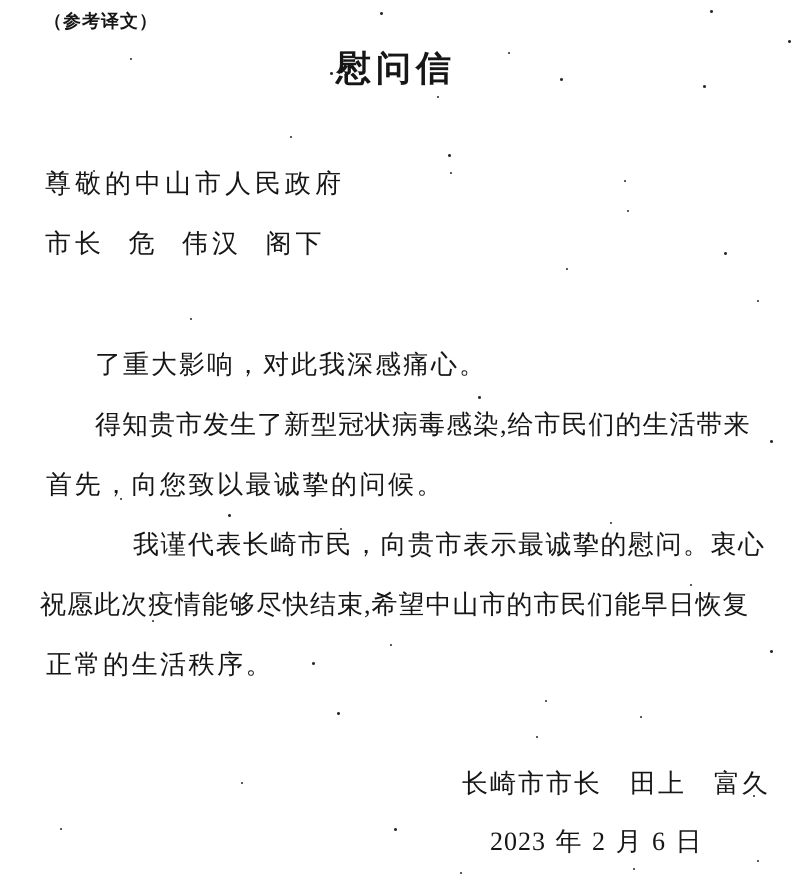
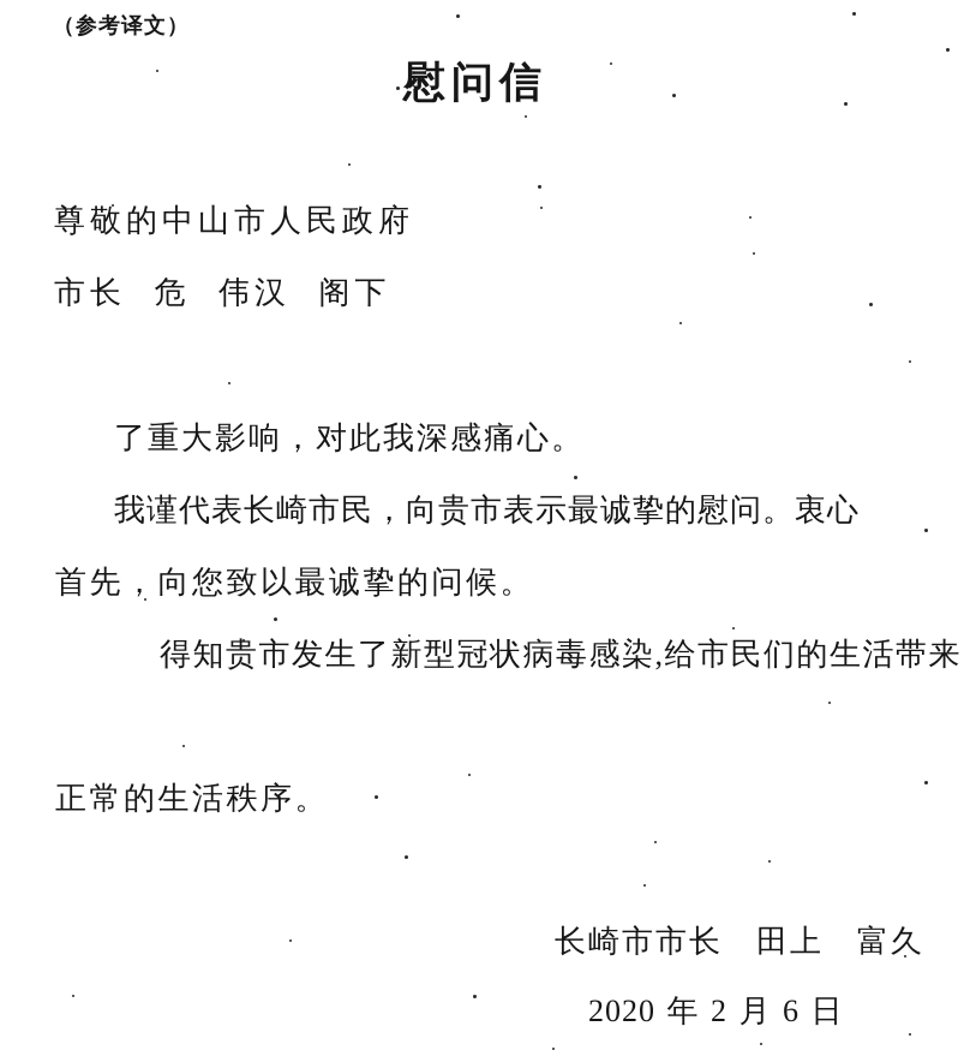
  （参考译文）
  慰问信
  尊敬的中山市人民政府
  市长 危 伟汉 阁下
  了重大影响，对此我深感痛心。
- 得知贵市发生了新型冠状病毒感染,给市民们的生活带来
+ 我谨代表长崎市民，向贵市表示最诚挚的慰问。衷心
  首先，向您致以最诚挚的问候。
- 我谨代表长崎市民，向贵市表示最诚挚的慰问。衷心
+ 得知贵市发生了新型冠状病毒感染,给市民们的生活带来
- 祝愿此次疫情能够尽快结束,希望中山市的市民们能早日恢复
  正常的生活秩序。
  长崎市市长 田上 富久
- 2023 年 2 月 6 日
+ 2020 年 2 月 6 日
